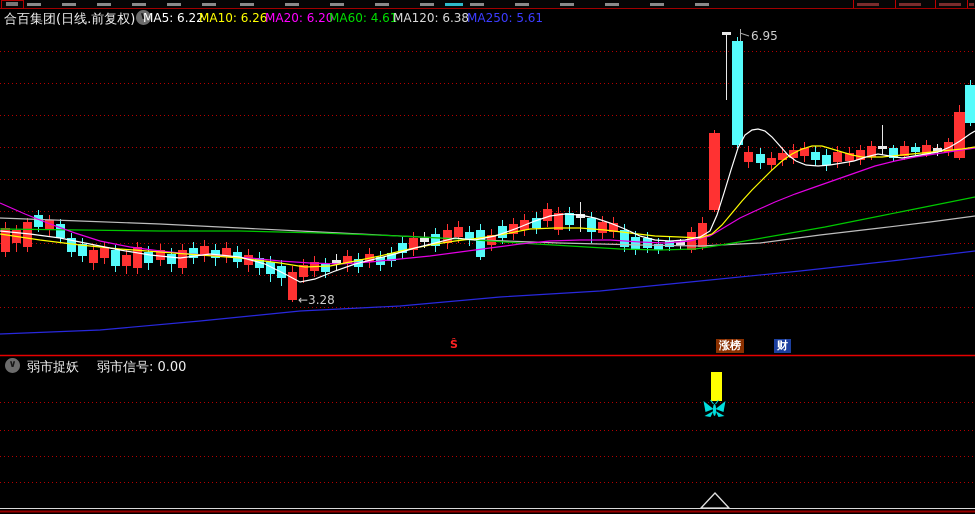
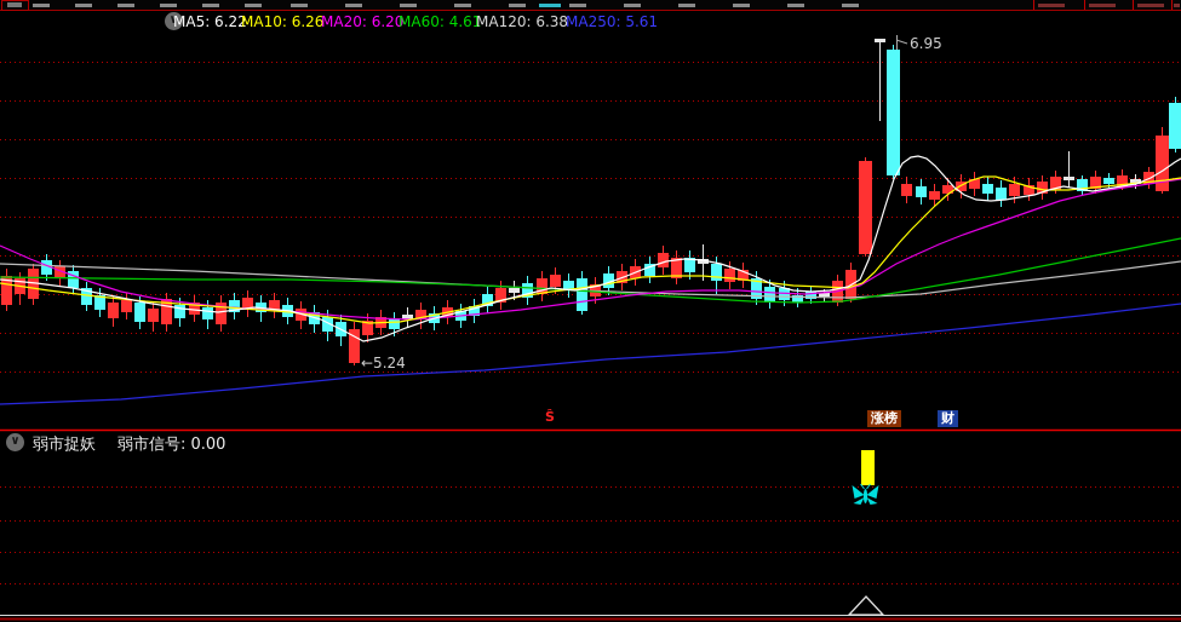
- 合百集团(日线.前复权)
  ∨
  MA5: 6.22
  MA10: 6.26
  MA20: 6.20
  MA60: 4.61
  MA120: 6.38
  MA250: 5.61
  6.95
- ←3.28
+ ←5.24
  Ŝ
  涨榜
  财
  ∨
  弱市捉妖
  弱市信号: 0.00
